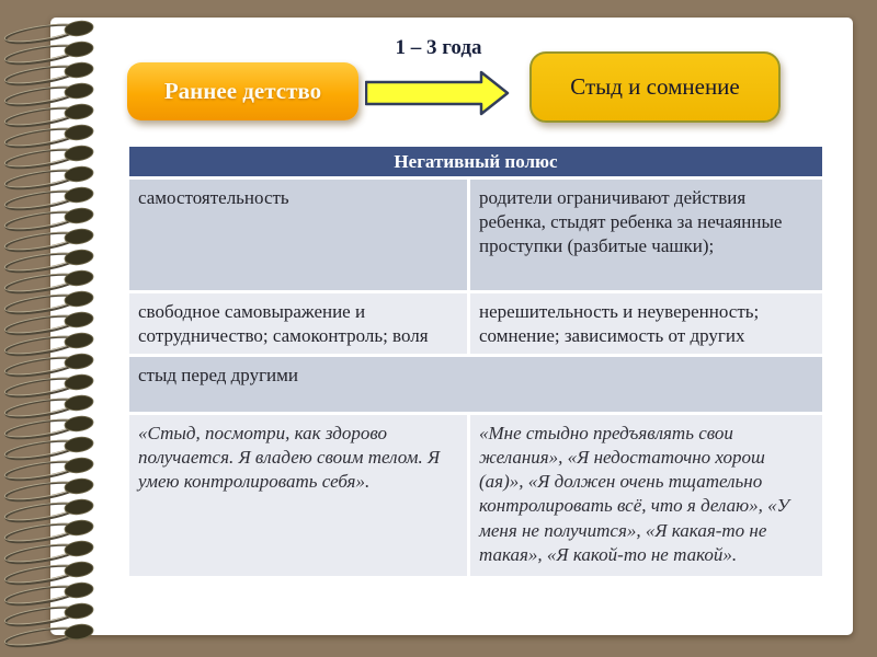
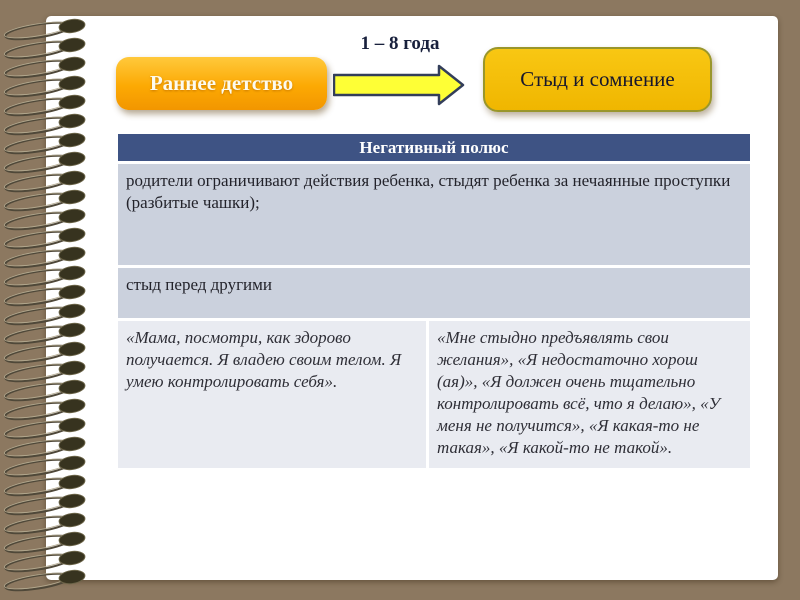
  Раннее детство
- 1 – 3 года
+ 1 – 8 года
  Стыд и сомнение
  Негативный полюс
- самостоятельность
  родители ограничивают действия ребенка, стыдят ребенка за нечаянные проступки (разбитые чашки);
- свободное самовыражение и сотрудничество; самоконтроль; воля
- нерешительность и неуверенность; сомнение; зависимость от других
  стыд перед другими
- «Стыд, посмотри, как здорово получается. Я владею своим телом. Я умею контролировать себя».
+ «Мама, посмотри, как здорово получается. Я владею своим телом. Я умею контролировать себя».
  «Мне стыдно предъявлять свои желания», «Я недостаточно хорош (ая)», «Я должен очень тщательно контролировать всё, что я делаю», «У меня не получится», «Я какая-то не такая», «Я какой-то не такой».
